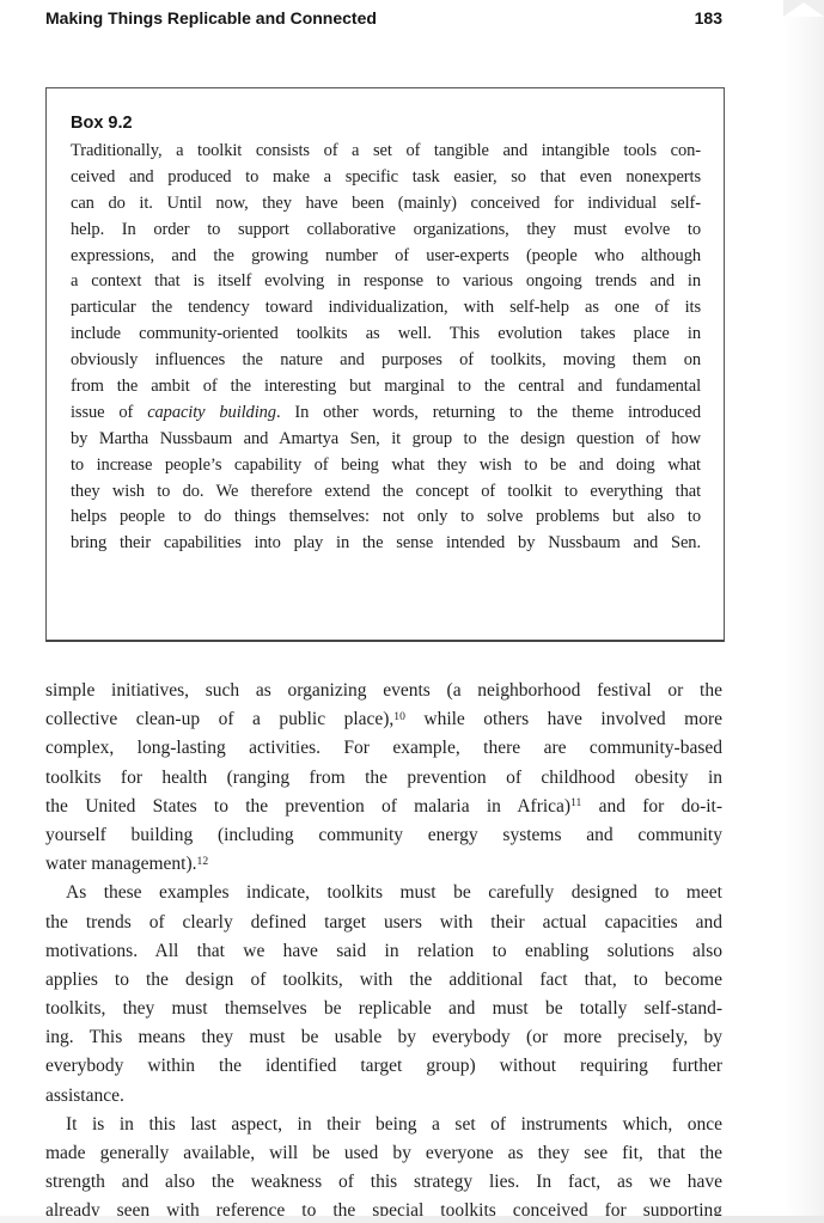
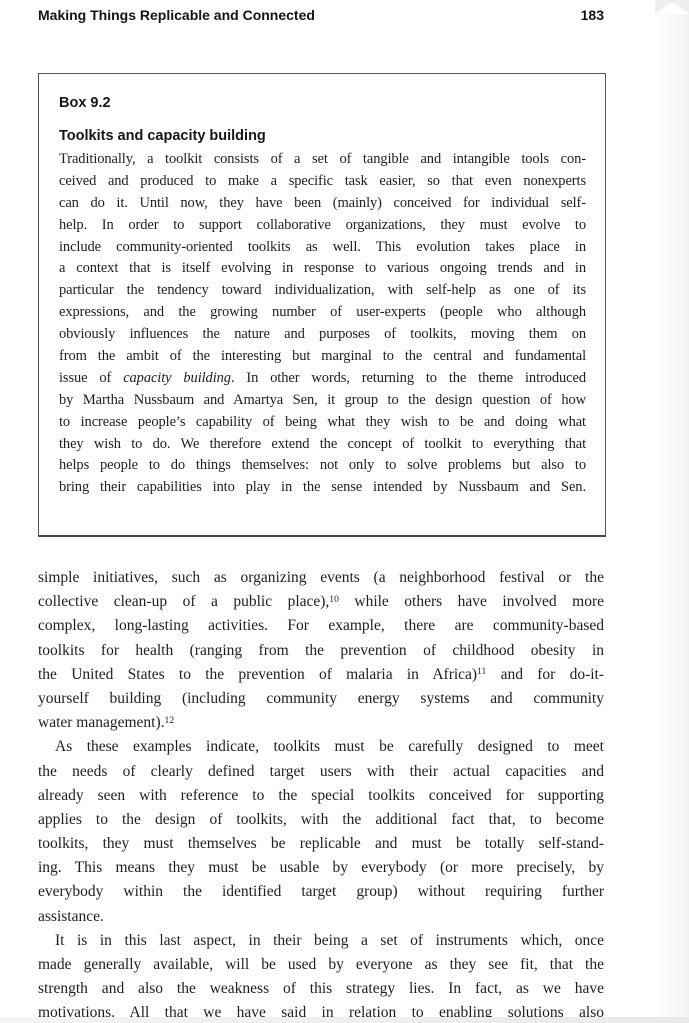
  Making Things Replicable and Connected
  183
  Box 9.2
+ Toolkits and capacity building
  Traditionally, a toolkit consists of a set of tangible and intangible tools con-
  ceived and produced to make a specific task easier, so that even nonexperts
  can do it. Until now, they have been (mainly) conceived for individual self-
  help. In order to support collaborative organizations, they must evolve to
- expressions, and the growing number of user-experts (people who although
+ include community-oriented toolkits as well. This evolution takes place in
  a context that is itself evolving in response to various ongoing trends and in
  particular the tendency toward individualization, with self-help as one of its
- include community-oriented toolkits as well. This evolution takes place in
+ expressions, and the growing number of user-experts (people who although
  obviously influences the nature and purposes of toolkits, moving them on
  from the ambit of the interesting but marginal to the central and fundamental
  issue of capacity building. In other words, returning to the theme introduced
  by Martha Nussbaum and Amartya Sen, it group to the design question of how
  to increase people’s capability of being what they wish to be and doing what
  they wish to do. We therefore extend the concept of toolkit to everything that
  helps people to do things themselves: not only to solve problems but also to
  bring their capabilities into play in the sense intended by Nussbaum and Sen.
  simple initiatives, such as organizing events (a neighborhood festival or the
  collective clean-up of a public place),10 while others have involved more
  complex, long-lasting activities. For example, there are community-based
  toolkits for health (ranging from the prevention of childhood obesity in
  the United States to the prevention of malaria in Africa)11 and for do-it-
  yourself building (including community energy systems and community
  water management).12
  As these examples indicate, toolkits must be carefully designed to meet
- the trends of clearly defined target users with their actual capacities and
+ the needs of clearly defined target users with their actual capacities and
- motivations. All that we have said in relation to enabling solutions also
+ already seen with reference to the special toolkits conceived for supporting
  applies to the design of toolkits, with the additional fact that, to become
  toolkits, they must themselves be replicable and must be totally self-stand-
  ing. This means they must be usable by everybody (or more precisely, by
  everybody within the identified target group) without requiring further
  assistance.
  It is in this last aspect, in their being a set of instruments which, once
  made generally available, will be used by everyone as they see fit, that the
  strength and also the weakness of this strategy lies. In fact, as we have
- already seen with reference to the special toolkits conceived for supporting
+ motivations. All that we have said in relation to enabling solutions also
